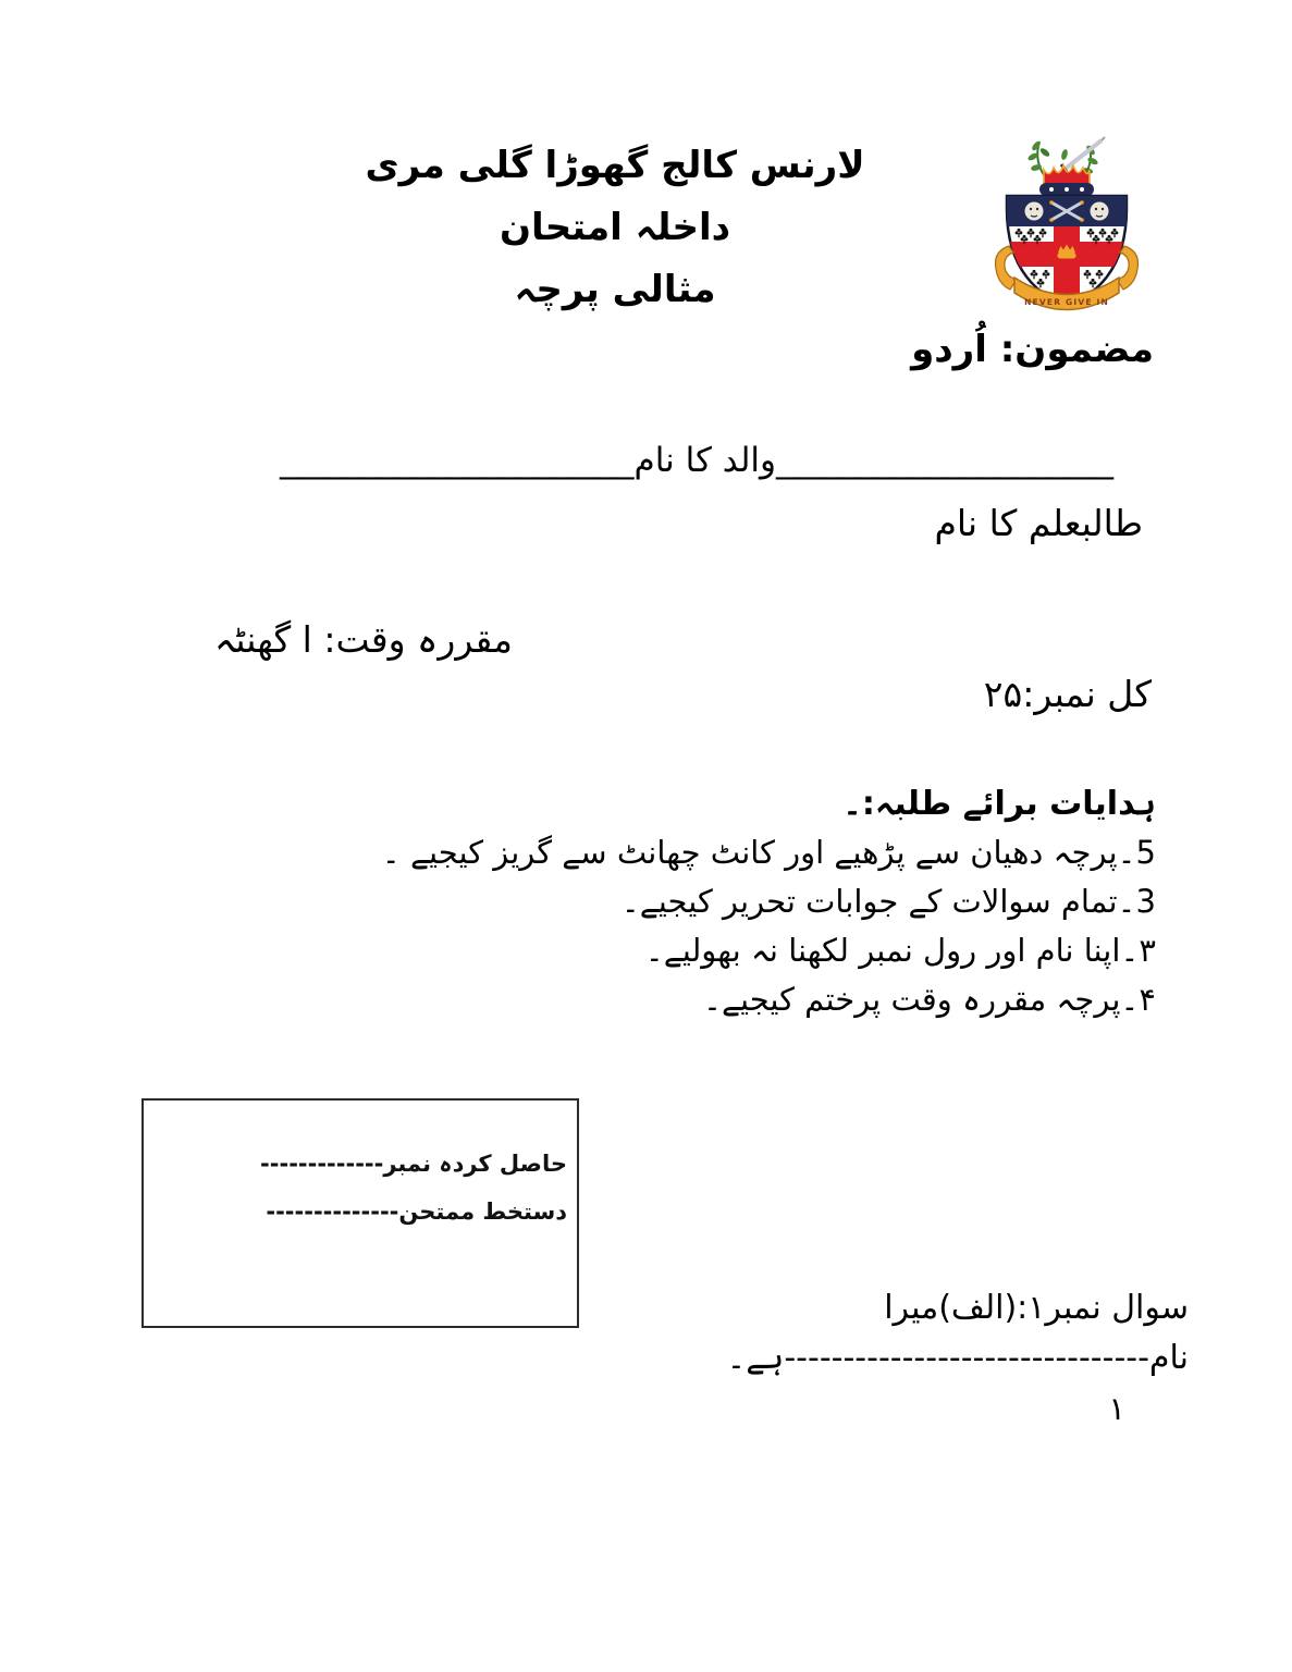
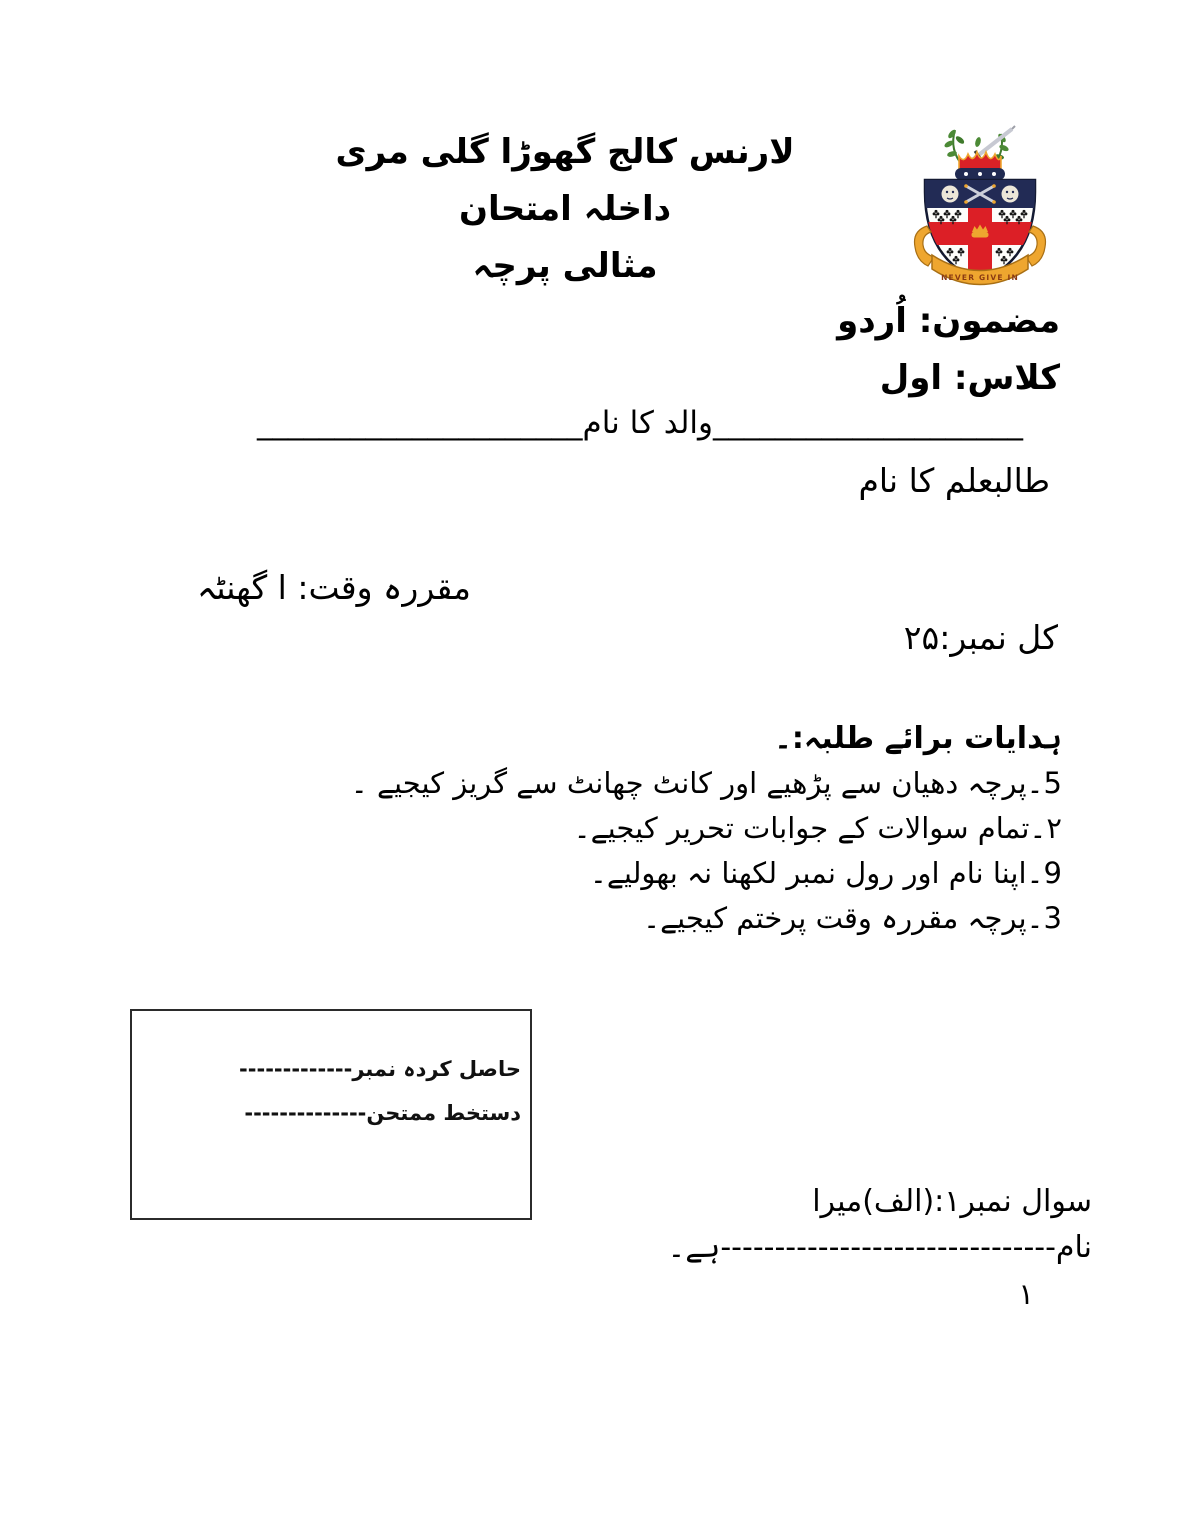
  NEVER GIVE IN
  لارنس کالج گھوڑا گلی مری
  داخلہ امتحان
  مثالی پرچہ
  مضمون: اُردو
+ کلاس: اول
  ____________________والد کا نام_____________________
  طالبعلم کا نام
  مقررہ وقت: ا گھنٹہ
  کل نمبر:۲۵
  ہدایات برائے طلبہ:۔
  5۔پرچہ دھیان سے پڑھیے اور کانٹ چھانٹ سے گریز کیجیے ۔
- 3۔تمام سوالات کے جوابات تحریر کیجیے۔
+ ۲۔تمام سوالات کے جوابات تحریر کیجیے۔
- ۳۔اپنا نام اور رول نمبر لکھنا نہ بھولیے۔
+ 9۔اپنا نام اور رول نمبر لکھنا نہ بھولیے۔
- ۴۔پرچہ مقررہ وقت پرختم کیجیے۔
+ 3۔پرچہ مقررہ وقت پرختم کیجیے۔
  حاصل کردہ نمبر-------------
  دستخط ممتحن--------------
  سوال نمبر۱:(الف)میرا
  نام-------------------------------ہے۔
  ۱
